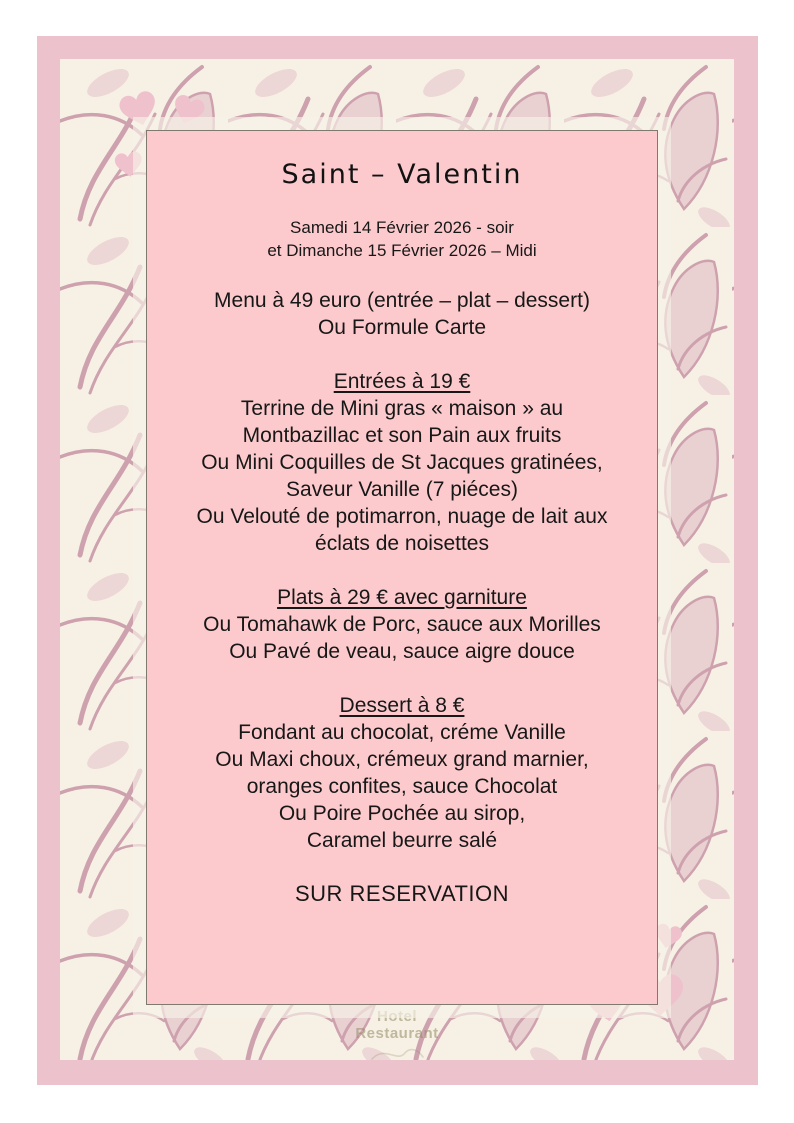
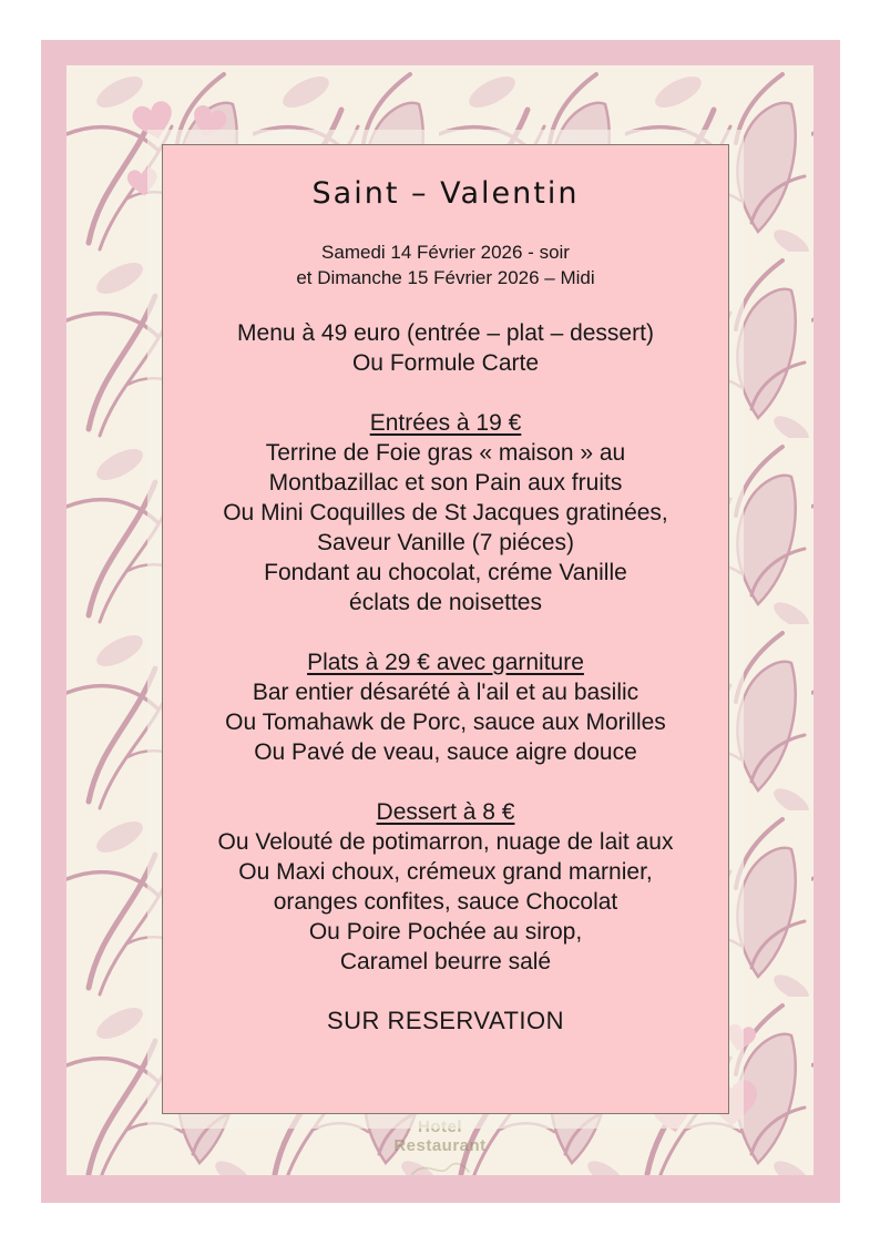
  Hotel
  Restaurant
  Saint – Valentin
  Samedi 14 Février 2026 - soir
  et Dimanche 15 Février 2026 – Midi
  Menu à 49 euro (entrée – plat – dessert)
  Ou Formule Carte
  Entrées à 19 €
- Terrine de Mini gras « maison » au
+ Terrine de Foie gras « maison » au
  Montbazillac et son Pain aux fruits
  Ou Mini Coquilles de St Jacques gratinées,
  Saveur Vanille (7 piéces)
- Ou Velouté de potimarron, nuage de lait aux
+ Fondant au chocolat, créme Vanille
  éclats de noisettes
  Plats à 29 € avec garniture
+ Bar entier désarété à l'ail et au basilic
  Ou Tomahawk de Porc, sauce aux Morilles
  Ou Pavé de veau, sauce aigre douce
  Dessert à 8 €
- Fondant au chocolat, créme Vanille
+ Ou Velouté de potimarron, nuage de lait aux
  Ou Maxi choux, crémeux grand marnier,
  oranges confites, sauce Chocolat
  Ou Poire Pochée au sirop,
  Caramel beurre salé
  SUR RESERVATION
